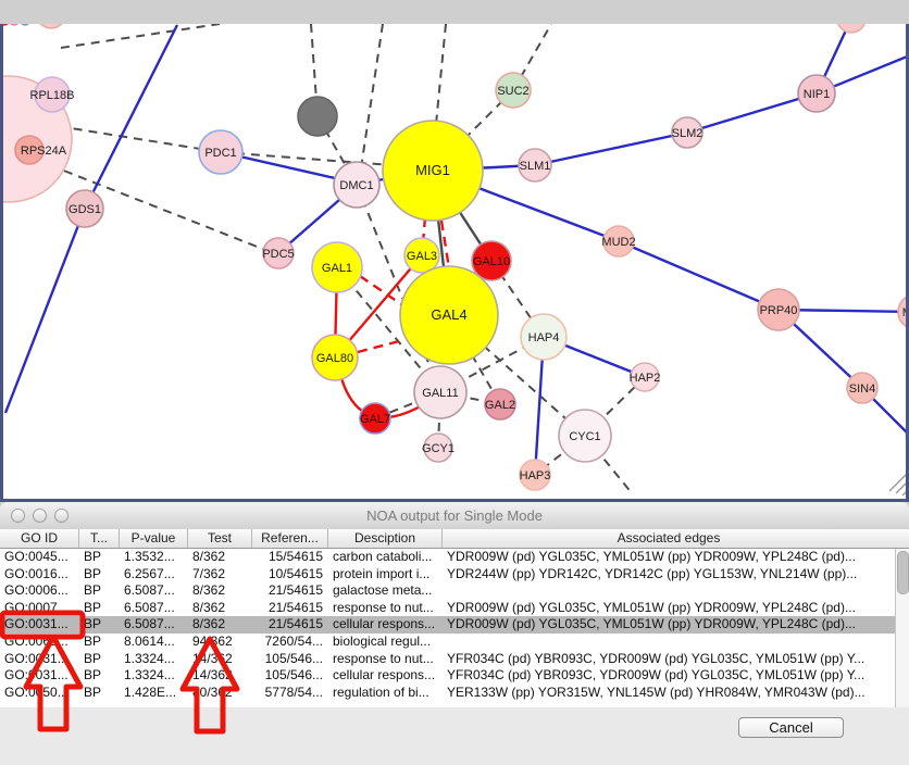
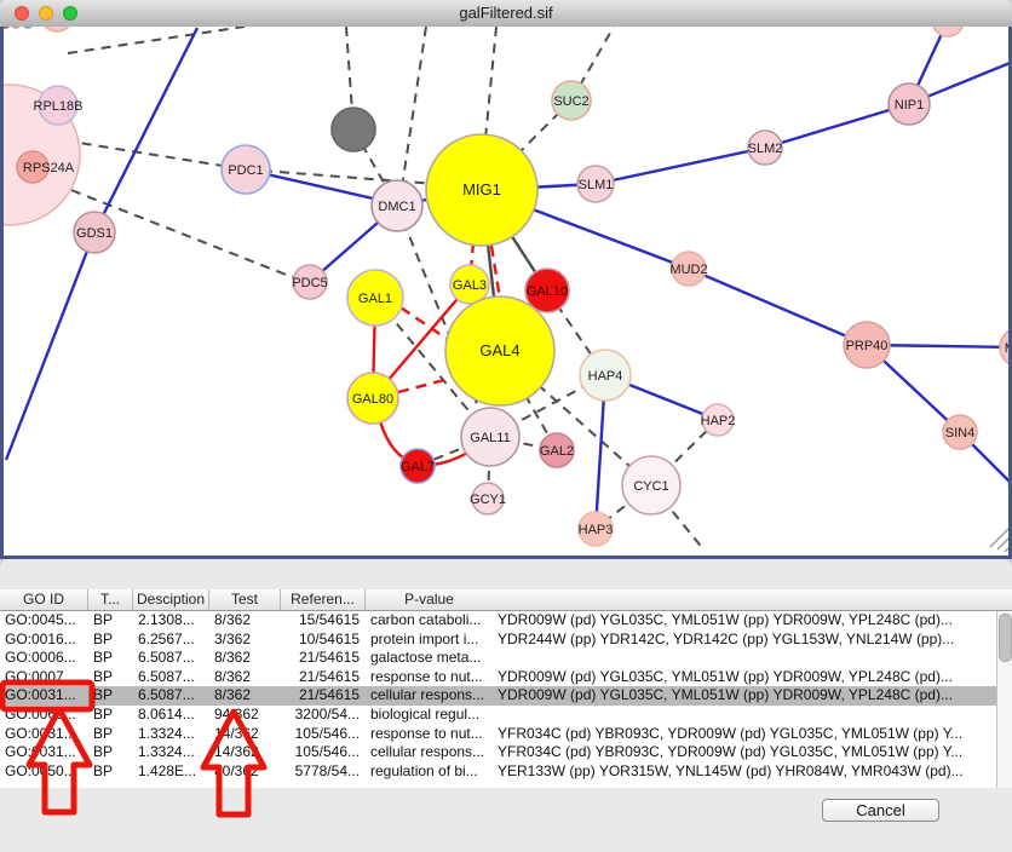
+ galFiltered.sif
  RPL18B
  RPS24A
  GDS1
  PDC1
  PDC5
  DMC1
  MIG1
  SUC2
  SLM1
  SLM2
  NIP1
  MUD2
  PRP40
  SIN4
  HAP2
  HAP4
  CYC1
  HAP3
  GAL1
  GAL3
  GAL10
  GAL4
  GAL80
  GAL11
  GAL2
  GAL7
  GCY1
- NOA output for Single Mode
  GO ID
  T...
- P-value
+ Desciption
  Test
  Referen...
- Desciption
+ P-value
- Associated edges
  GO:0045...
  BP
- 1.3532...
+ 2.1308...
  8/362
  15/54615
  carbon cataboli...
  YDR009W (pd) YGL035C, YML051W (pp) YDR009W, YPL248C (pd)...
  GO:0016...
  BP
  6.2567...
- 7/362
+ 3/362
  10/54615
  protein import i...
  YDR244W (pp) YDR142C, YDR142C (pp) YGL153W, YNL214W (pp)...
  GO:0006...
  BP
  6.5087...
  8/362
  21/54615
  galactose meta...
  GO:0007...
  BP
  6.5087...
  8/362
  21/54615
  response to nut...
  YDR009W (pd) YGL035C, YML051W (pp) YDR009W, YPL248C (pd)...
  GO:0031...
  BP
  6.5087...
  8/362
  21/54615
  cellular respons...
  YDR009W (pd) YGL035C, YML051W (pp) YDR009W, YPL248C (pd)...
  GO:006...
  BP
  8.0614...
  94362
- 7260/54...
+ 3200/54...
  biological regul...
  GO:031.
  BP
  1.3324...
  14/32
  105/546...
  response to nut...
  YFR034C (pd) YBR093C, YDR009W (pd) YGL035C, YML051W (pp) Y...
  GO:031...
  BP
  1.3324...
  14/36
  105/546...
  cellular respons...
  YFR034C (pd) YBR093C, YDR009W (pd) YGL035C, YML051W (pp) Y...
  GO:050..
  BP
  1.428E...
  5778/54...
  regulation of bi...
  YER133W (pp) YOR315W, YNL145W (pd) YHR084W, YMR043W (pd)...
  Cancel
